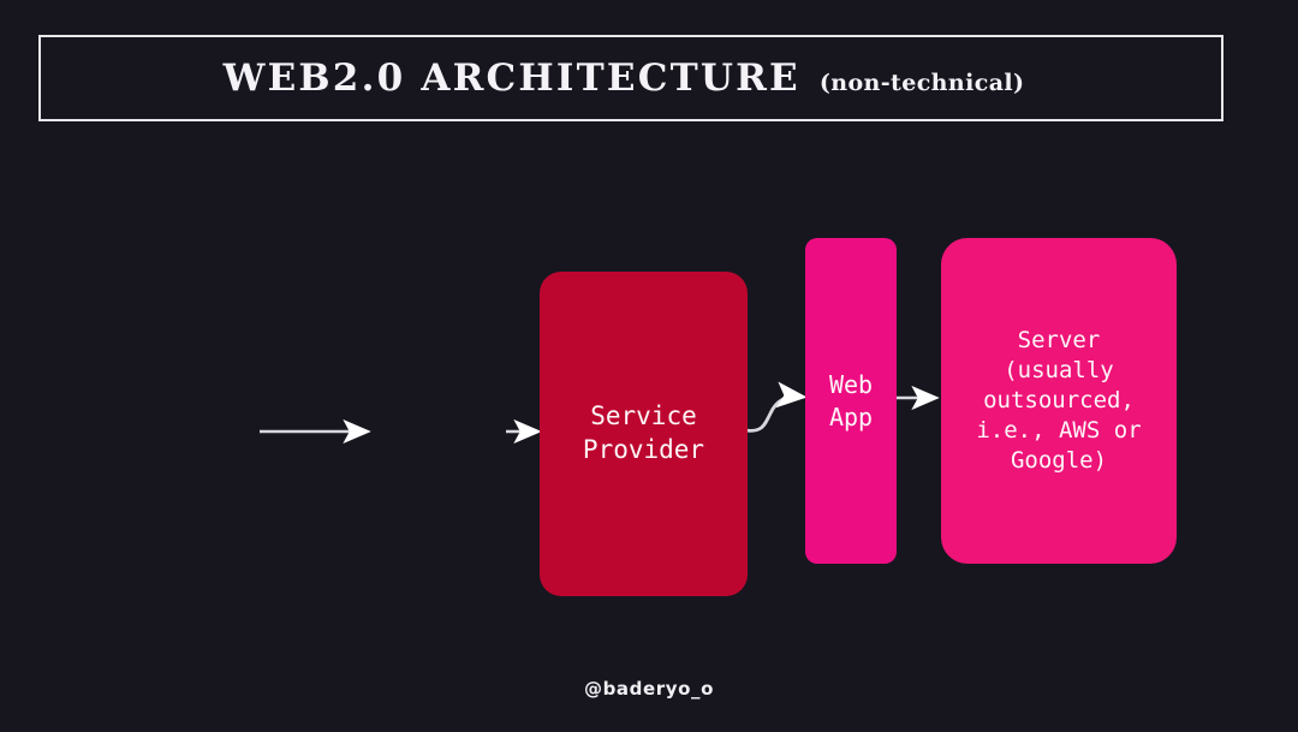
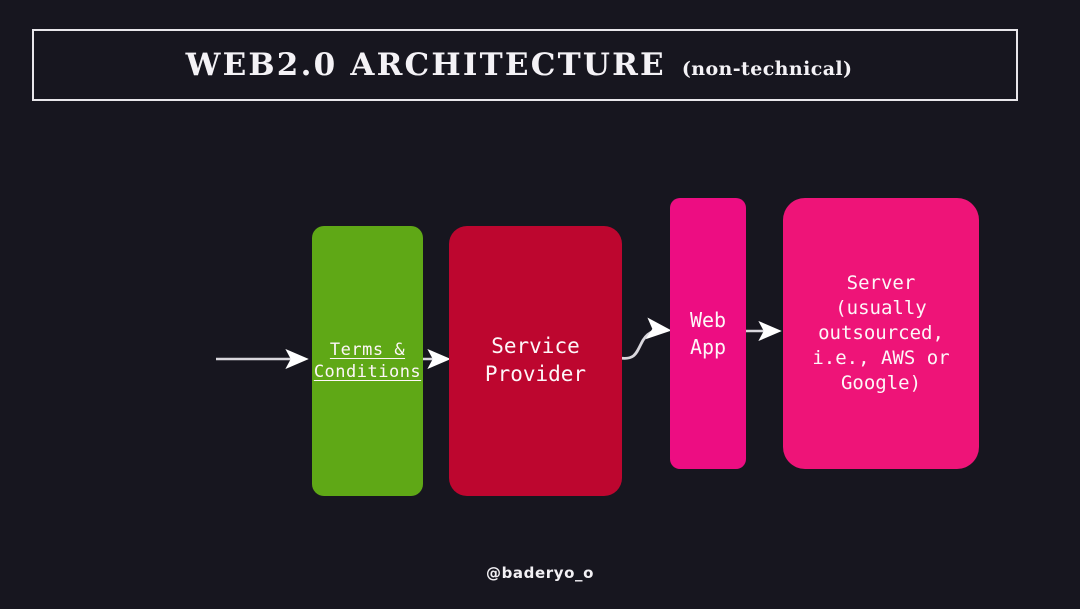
  WEB2.0 ARCHITECTURE
  (non-technical)
+ Terms &
+ Conditions
  Service
  Provider
  Web
  App
  Server
  (usually
  outsourced,
  i.e., AWS or
  Google)
  @baderyo_o
